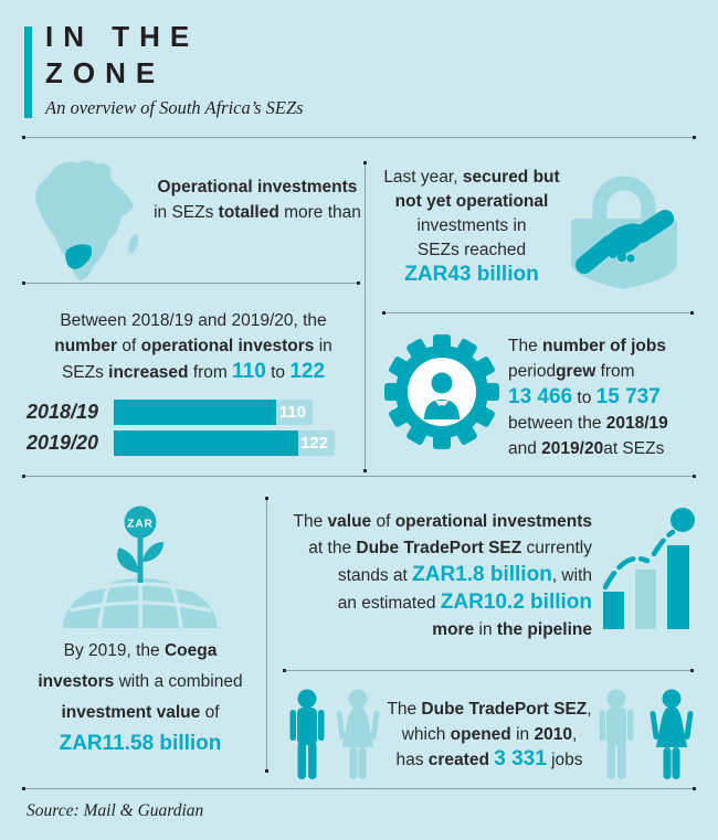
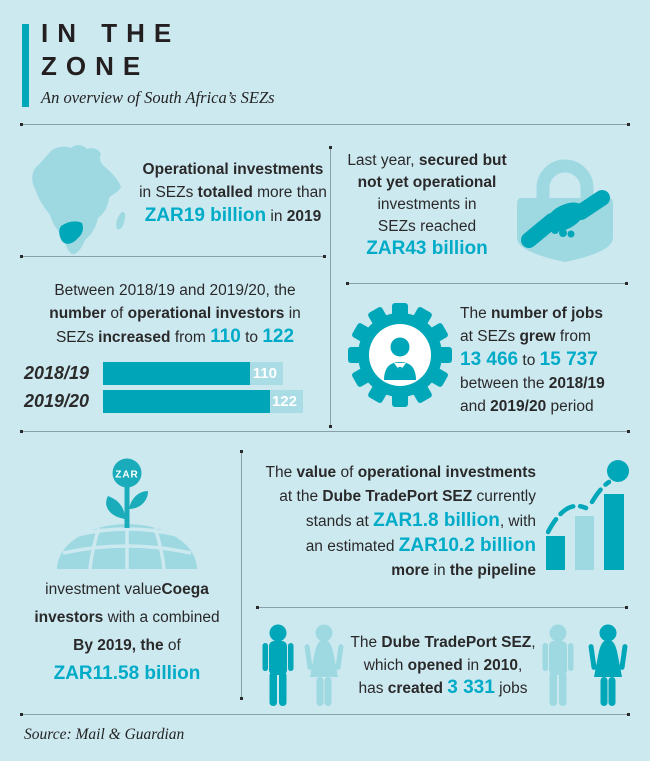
  IN THE
  ZONE
  An overview of South Africa’s SEZs
  Operational investments
  in SEZs totalled more than
+ ZAR19 billion in 2019
  Last year, secured but
  not yet operational
  investments in
  SEZs reached
  ZAR43 billion
  Between 2018/19 and 2019/20, the
  number of operational investors in
  SEZs increased from 110 to 122
  2018/19
  110
  2019/20
  122
  The number of jobs
- periodgrew from
+ at SEZs grew from
  13 466 to 15 737
  between the 2018/19
- and 2019/20at SEZs
+ and 2019/20 period
  ZAR
- By 2019, the Coega
+ investment valueCoega
  investors with a combined
- investment value of
+ By 2019, the of
  ZAR11.58 billion
  The value of operational investments
  at the Dube TradePort SEZ currently
  stands at ZAR1.8 billion, with
  an estimated ZAR10.2 billion
  more in the pipeline
  The Dube TradePort SEZ,
  which opened in 2010,
  has created 3 331 jobs
  Source: Mail & Guardian
